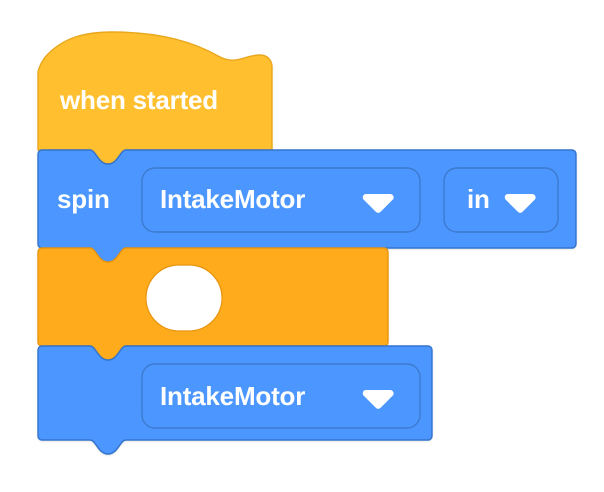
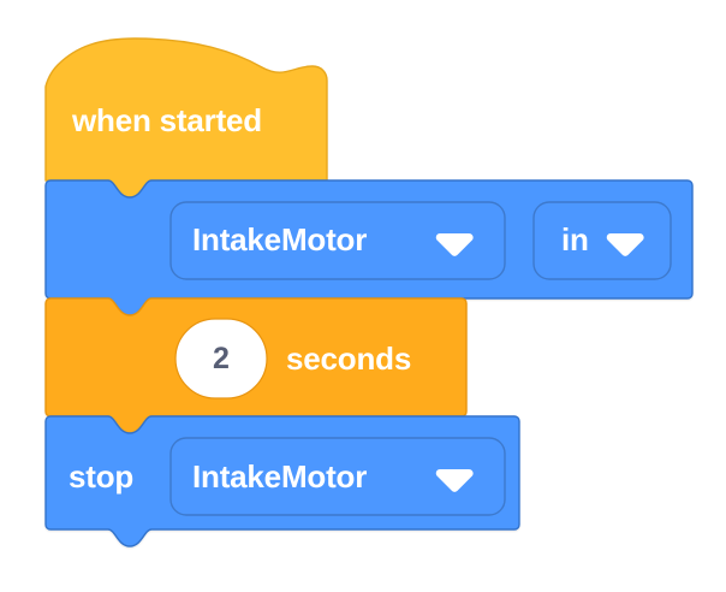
  when started
- spin
  IntakeMotor
  in
+ 2
+ seconds
+ stop
  IntakeMotor
